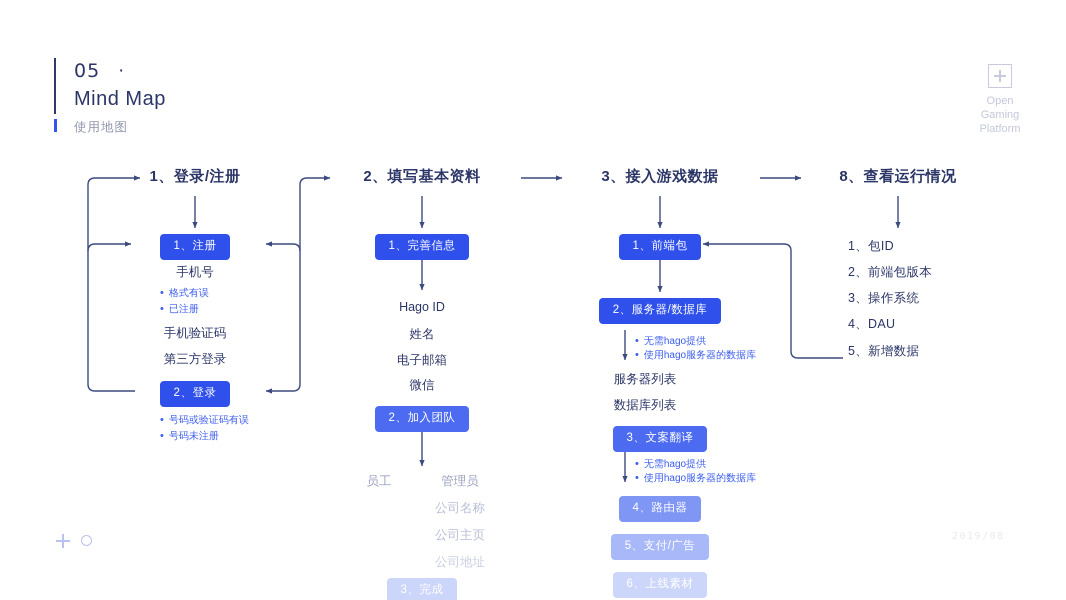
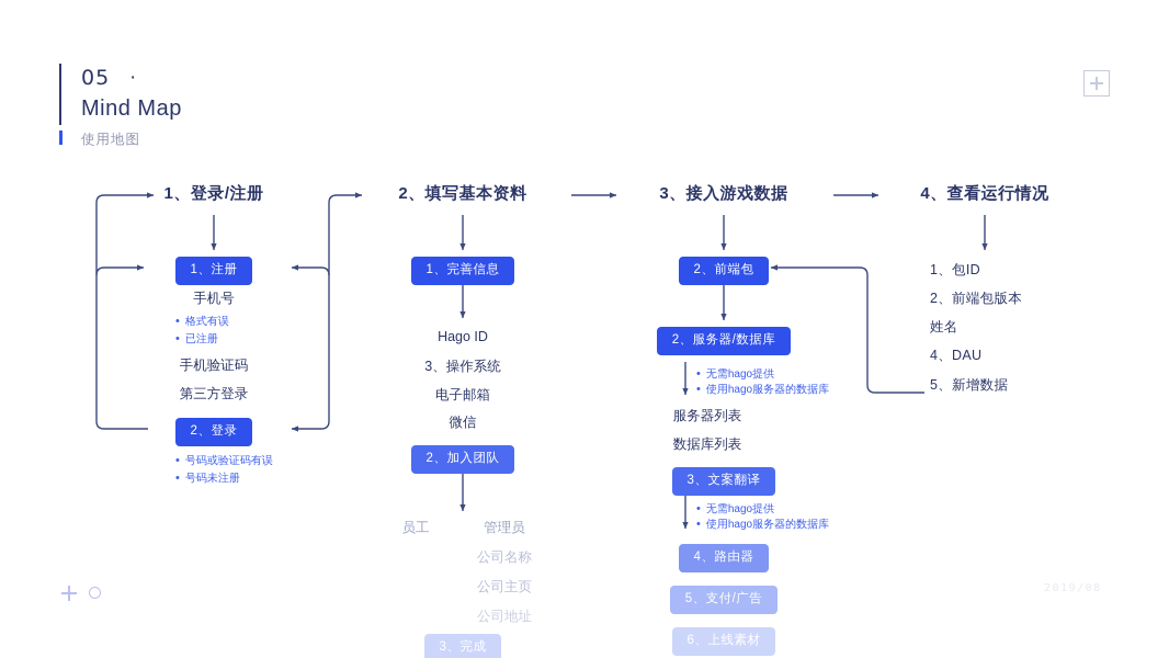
  05
  ·
  Mind Map
  使用地图
- Open
- Gaming
- Platform
  1、登录/注册
  1、注册
  手机号
  格式有误
  已注册
  手机验证码
  第三方登录
  2、登录
  号码或验证码有误
  号码未注册
  2、填写基本资料
  1、完善信息
  Hago ID
- 姓名
+ 3、操作系统
  电子邮箱
  微信
  2、加入团队
  员工
  管理员
  公司名称
  公司主页
  公司地址
  3、完成
  3、接入游戏数据
- 1、前端包
+ 2、前端包
  2、服务器/数据库
  无需hago提供
  使用hago服务器的数据库
  服务器列表
  数据库列表
  3、文案翻译
  无需hago提供
  使用hago服务器的数据库
  4、路由器
  5、支付/广告
  6、上线素材
- 8、查看运行情况
+ 4、查看运行情况
  1、包ID
  2、前端包版本
- 3、操作系统
+ 姓名
  4、DAU
  5、新增数据
